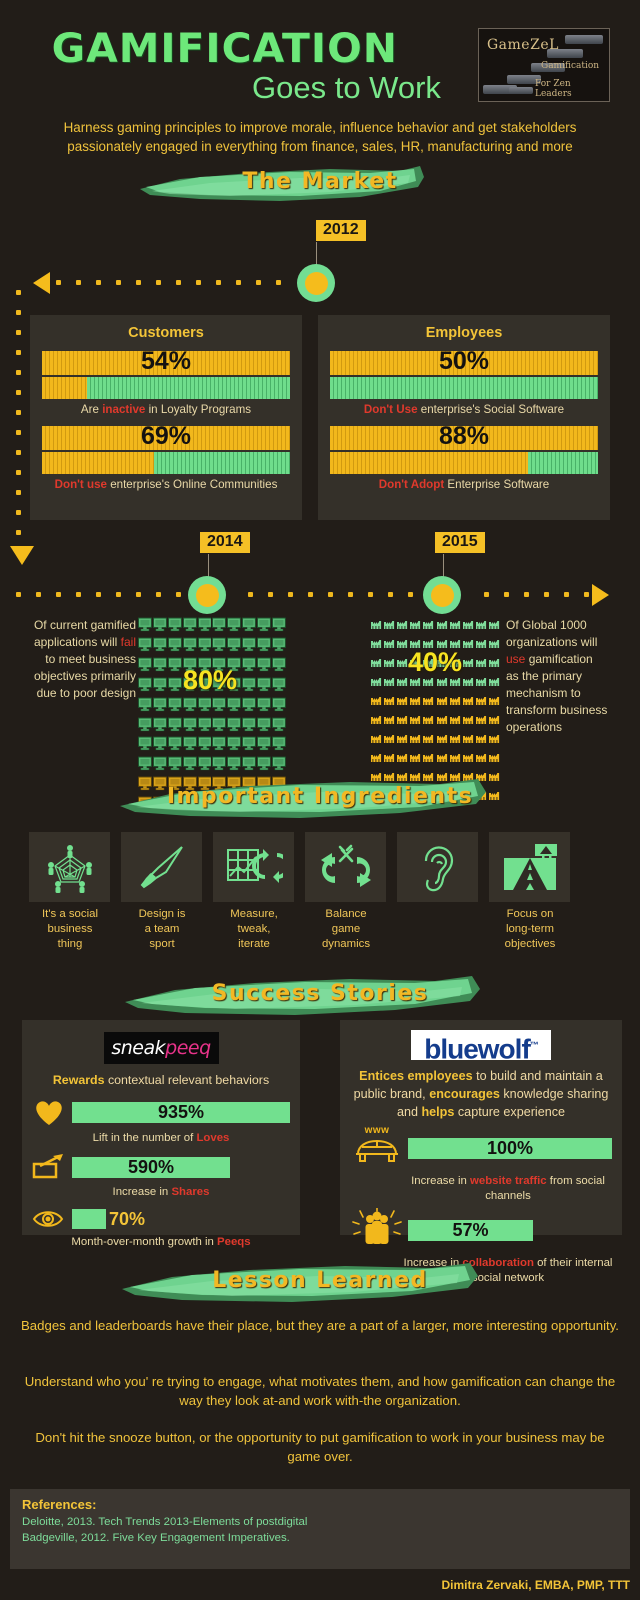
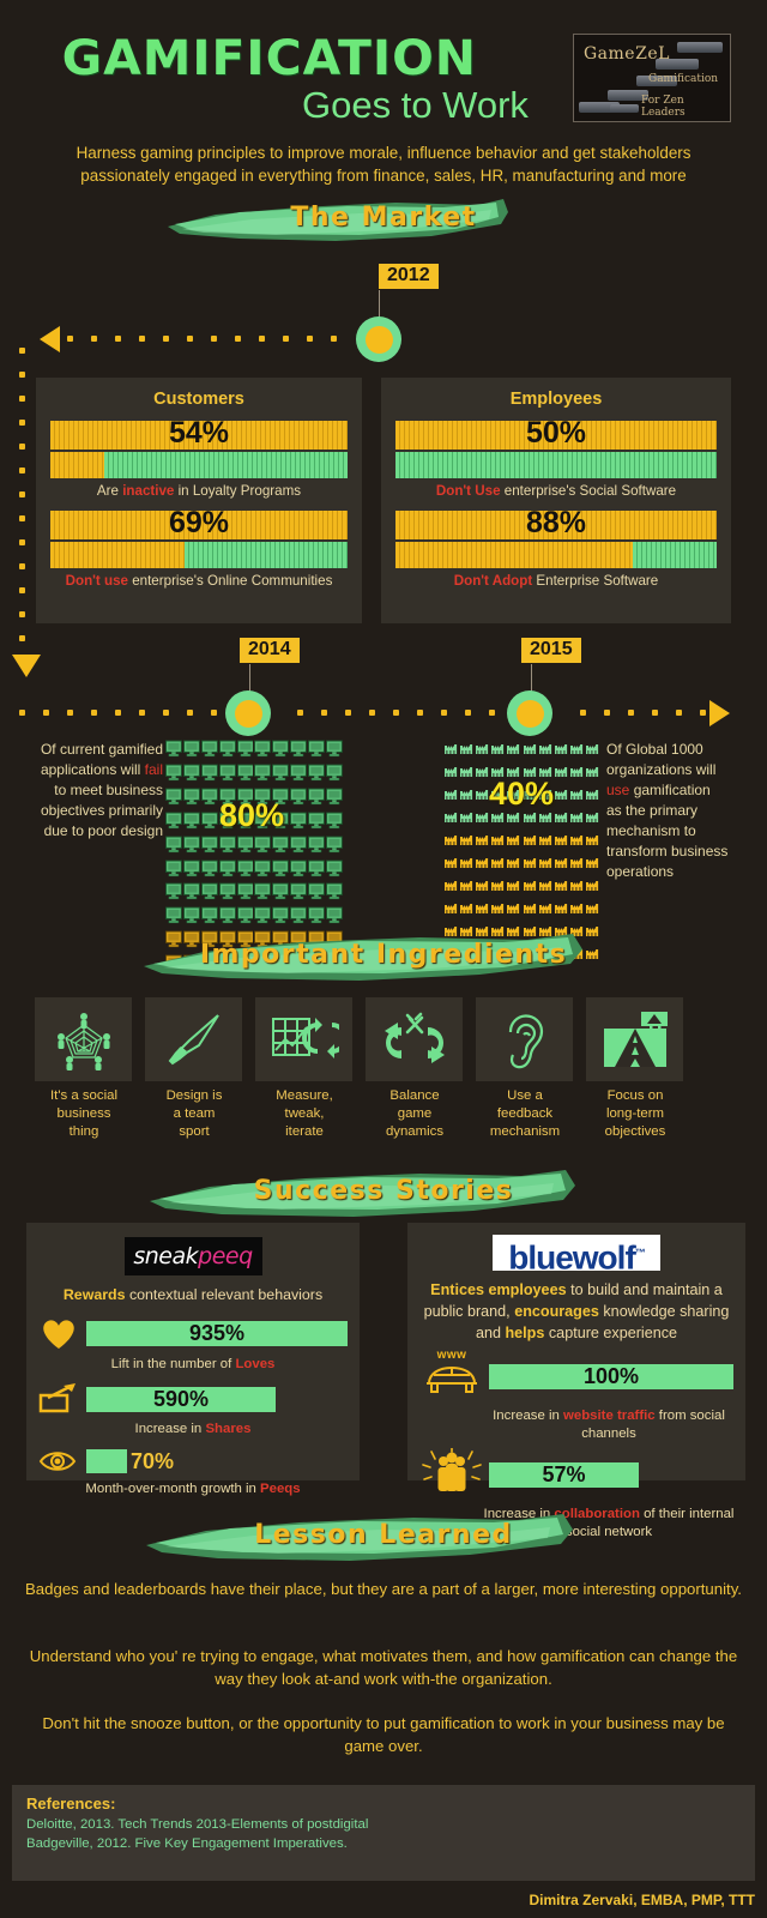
  GAMIFICATION
  Goes to Work
  GameZeL
  Gamification
  For Zen Leaders
  Harness gaming principles to improve morale, influence behavior and get stakeholders
  passionately engaged in everything from finance, sales, HR, manufacturing and more
  The Market
  2012
  Customers
  54%
  Are inactive in Loyalty Programs
  69%
  Don't use enterprise's Online Communities
  Employees
  50%
  Don't Use enterprise's Social Software
  88%
  Don't Adopt Enterprise Software
  2014
  2015
  Of current gamified
  applications will fail
  to meet business
  objectives primarily
  due to poor design
  80%
  40%
  Of Global 1000
  organizations will
  use gamification
  as the primary
  mechanism to
  transform business
  operations
  Important Ingredients
  It's a social
  business
  thing
  Design is
  a team
  sport
  Measure,
  tweak,
  iterate
  Balance
  game
  dynamics
+ Use a
+ feedback
+ mechanism
  Focus on
  long-term
  objectives
  Success Stories
  sneakpeeq
  Rewards contextual relevant behaviors
  935%
  Lift in the number of Loves
  590%
  Increase in Shares
  70%
  Month-over-month growth in Peeqs
  bluewolf™
  Entices employees to build and maintain a public brand, encourages knowledge sharing and helps capture experience
  www
  100%
  Increase in website traffic from social channels
  57%
  Increase in collaboration of their internal ocial network
  Lesson Learned
  Badges and leaderboards have their place, but they are a part of a larger, more interesting opportunity.
  Understand who you' re trying to engage, what motivates them, and how gamification can change the way they look at-and work with-the organization.
  Don't hit the snooze button, or the opportunity to put gamification to work in your business may be game over.
  References:
  Deloitte, 2013. Tech Trends 2013-Elements of postdigital
  Badgeville, 2012. Five Key Engagement Imperatives.
  Dimitra Zervaki, EMBA, PMP, TTT
